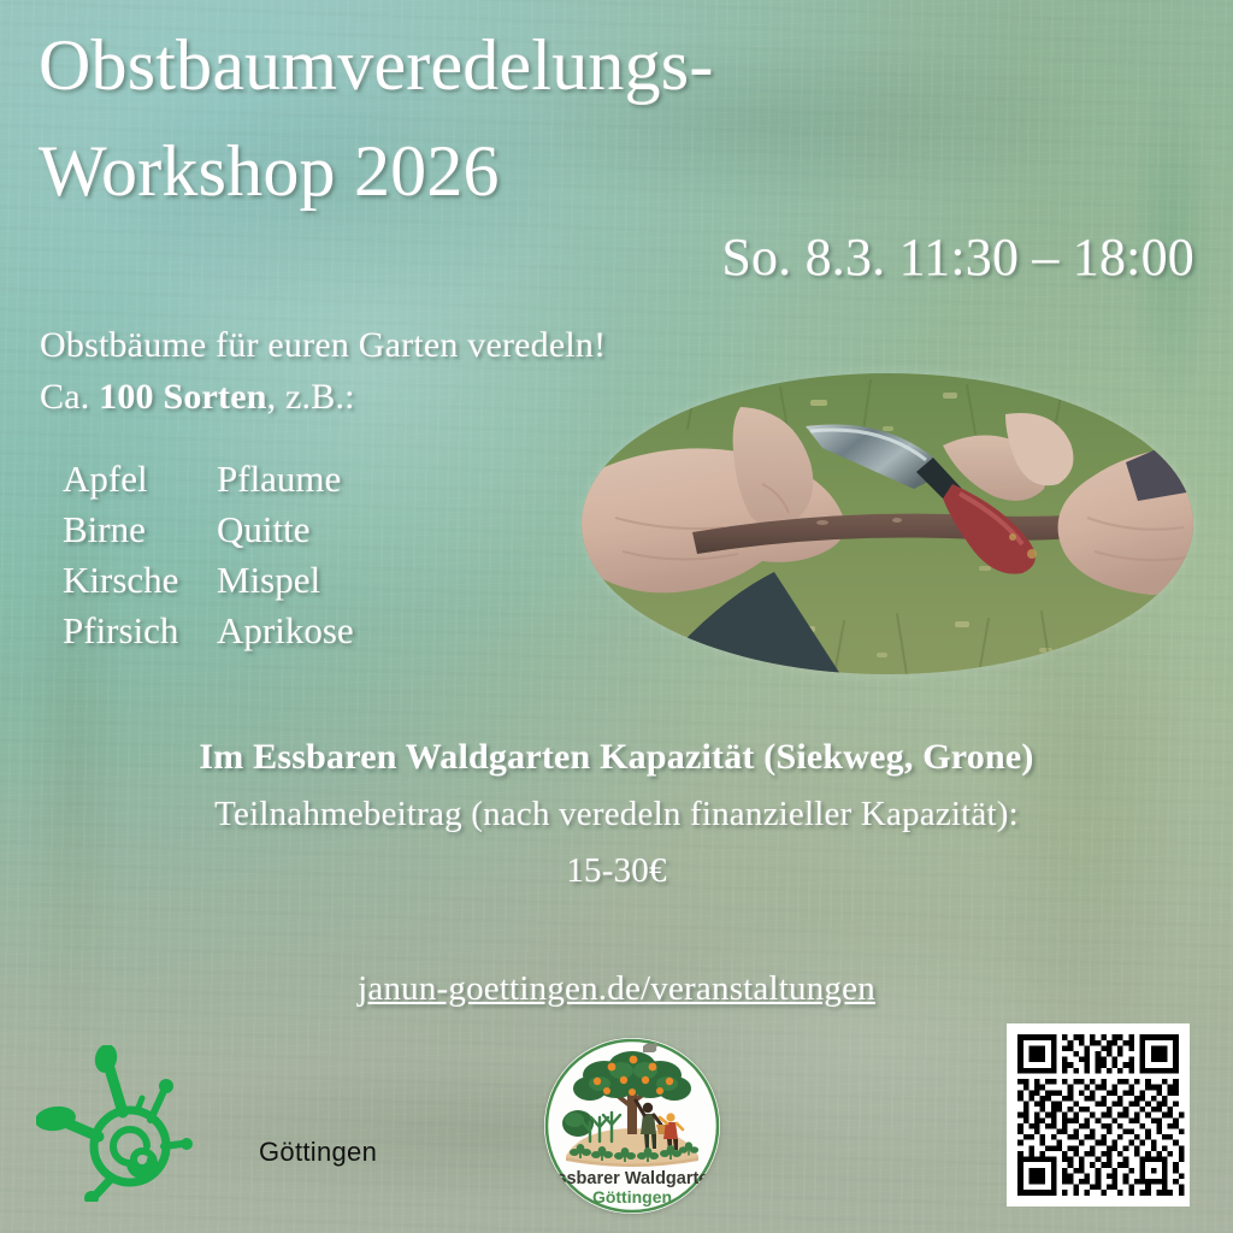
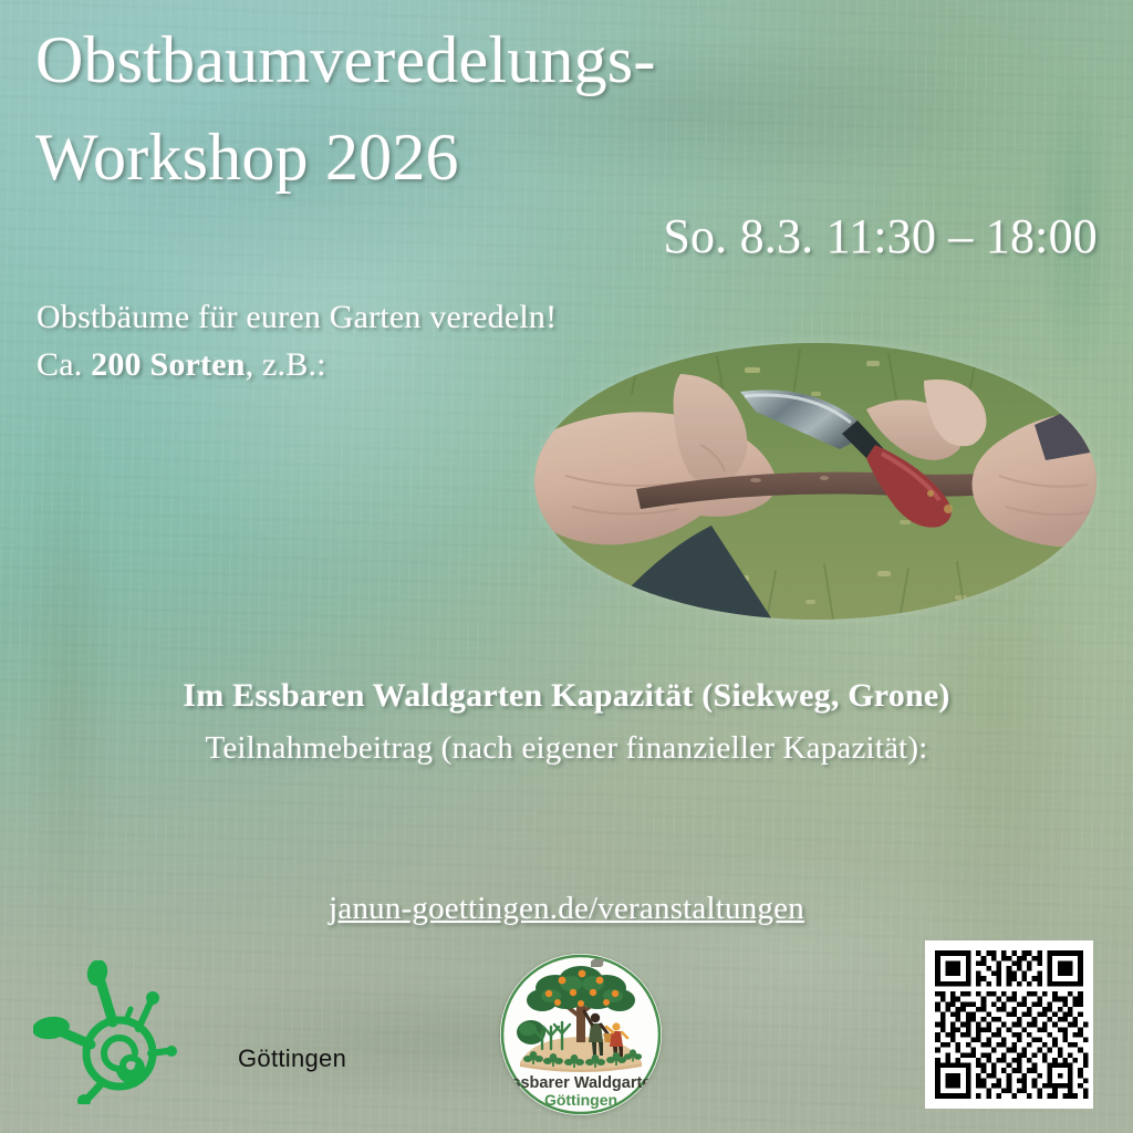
  Obstbaumveredelungs-
  Workshop 2026
  So. 8.3. 11:30 – 18:00
  Obstbäume für euren Garten veredeln!
- Ca. 100 Sorten, z.B.:
+ Ca. 200 Sorten, z.B.:
- Apfel
- Pflaume
- Birne
- Quitte
- Kirsche
- Mispel
- Pfirsich
- Aprikose
  Im Essbaren Waldgarten Kapazität (Siekweg, Grone)
- Teilnahmebeitrag (nach veredeln finanzieller Kapazität):
+ Teilnahmebeitrag (nach eigener finanzieller Kapazität):
- 15-30€
  janun-goettingen.de/veranstaltungen
  Göttingen
  ssbarer Waldgart
  Göttingen
